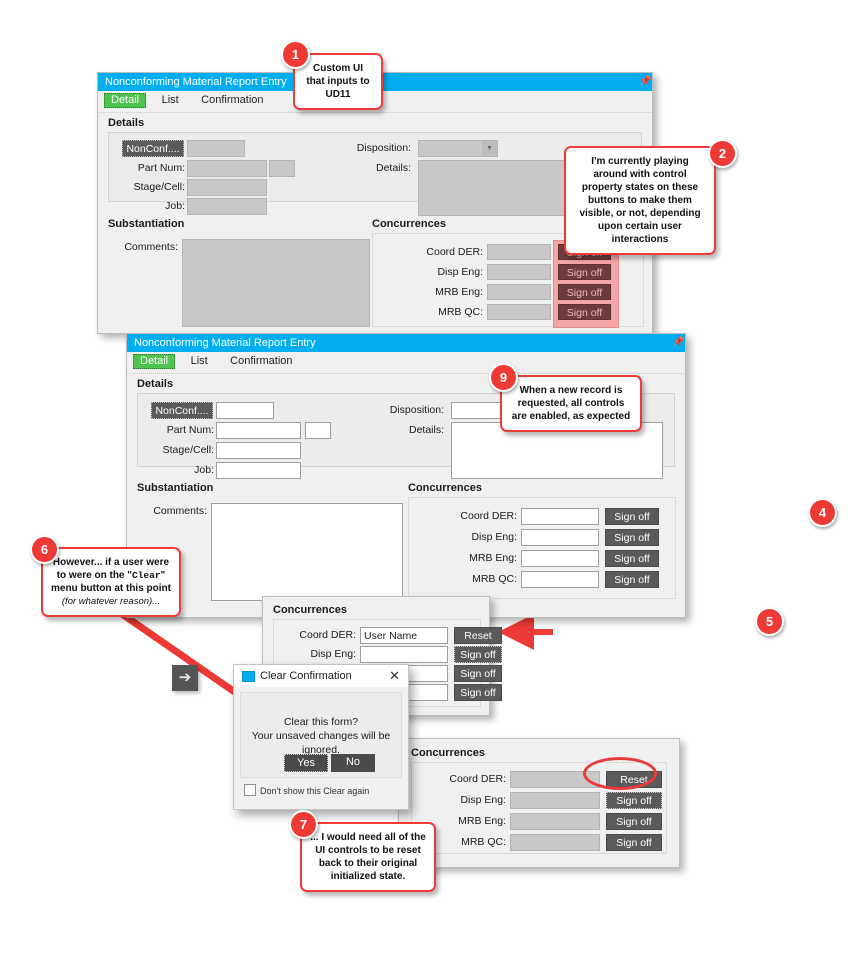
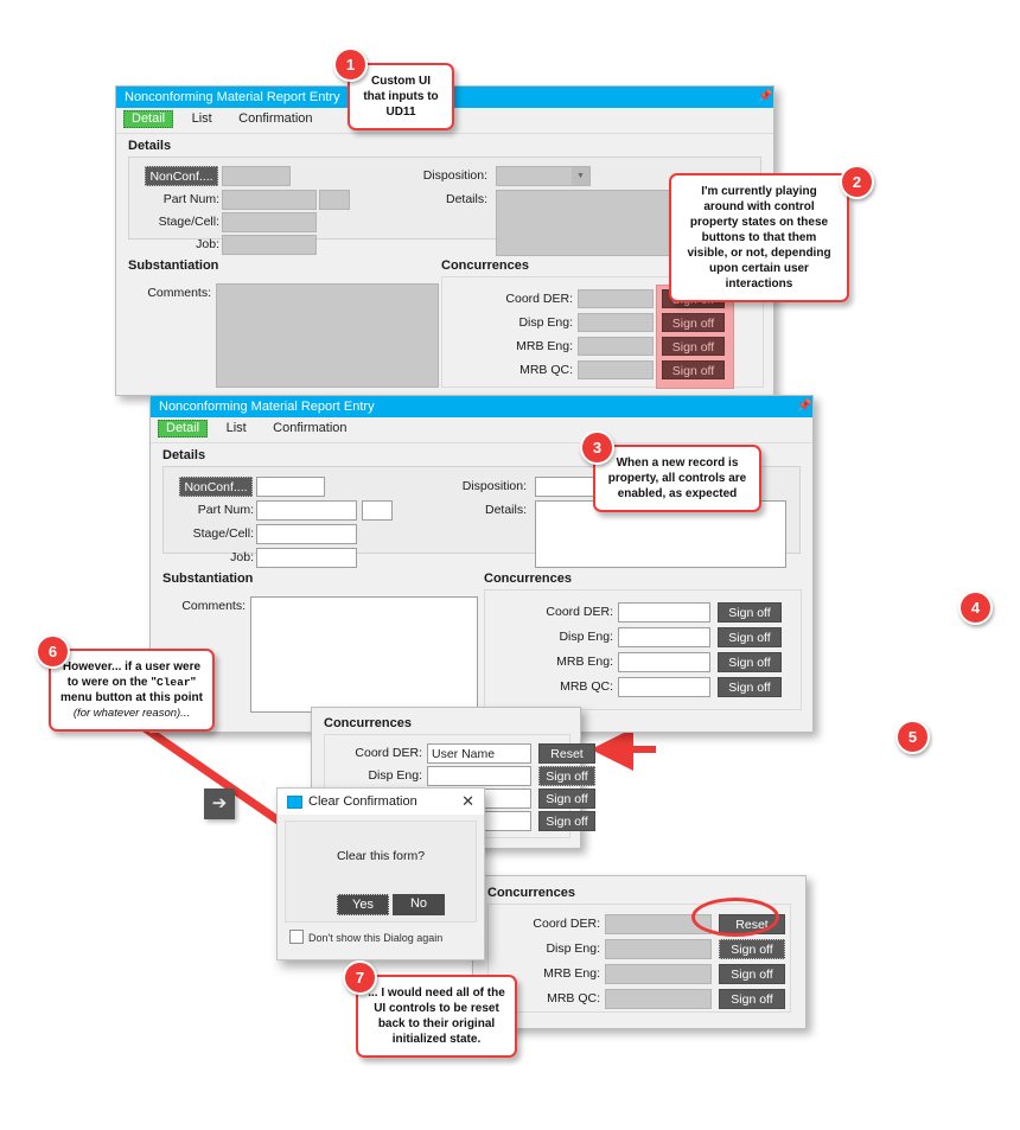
  Nonconforming Material Report Entry
  📌
  Detail List Confirmation
  Details
  NonConf....
  Part Num:
  Stage/Cell:
  Job:
  Disposition:
  Details:
  Substantiation
  Comments:
  Concurrences
  Coord DER:
  Disp Eng:
  Sign off
  MRB Eng:
  Sign off
  MRB QC:
  Sign off
  Nonconforming Material Report Entry
  📌
  Detail List Confirmation
  Details
  NonConf....
  Part Num:
  Stage/Cell:
  Job:
  Disposition:
  Details:
  Substantiation
  Comments:
  Concurrences
  Coord DER:
  Sign off
  Disp Eng:
  Sign off
  MRB Eng:
  Sign off
  MRB QC:
  Sign off
  Concurrences
  Coord DER:
  User Name
  Reset
  Disp Eng:
  Sign off
  Sign off
  Sign off
  Concurrences
  Coord DER:
  Reset
  Disp Eng:
  Sign off
  MRB Eng:
  Sign off
  MRB QC:
  Sign off
  ➔
  Clear Confirmation
  ✕
  Clear this form?
- Your unsaved changes will be ignored.
  Yes
  No
- Don't show this Clear again
+ Don't show this Dialog again
  Custom UI that inputs to UD11
  1
- I'm currently playing around with control property states on these buttons to make them visible, or not, depending upon certain user interactions
+ I'm currently playing around with control property states on these buttons to that them visible, or not, depending upon certain user interactions
  2
- When a new record is requested, all controls are enabled, as expected
+ When a new record is property, all controls are enabled, as expected
- 9
+ 3
  4
  5
  However... if a user were to were on the "Clear" menu button at this point
  (for whatever reason)...
  6
  ... I would need all of the UI controls to be reset back to their original initialized state.
  7
